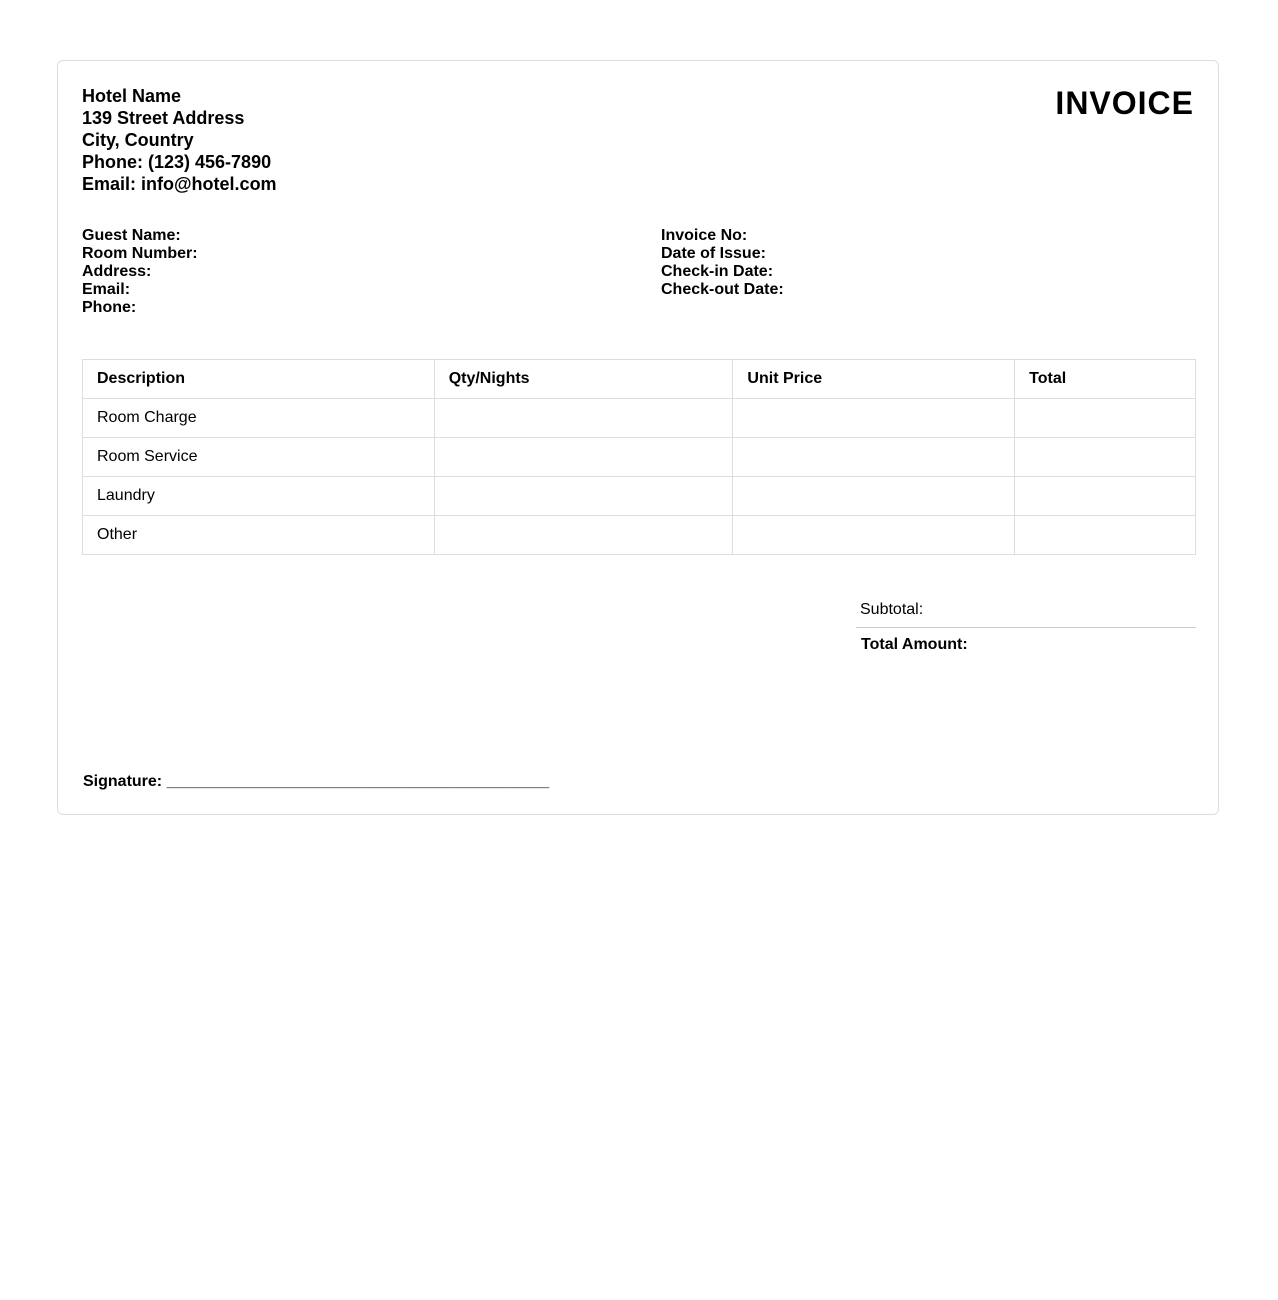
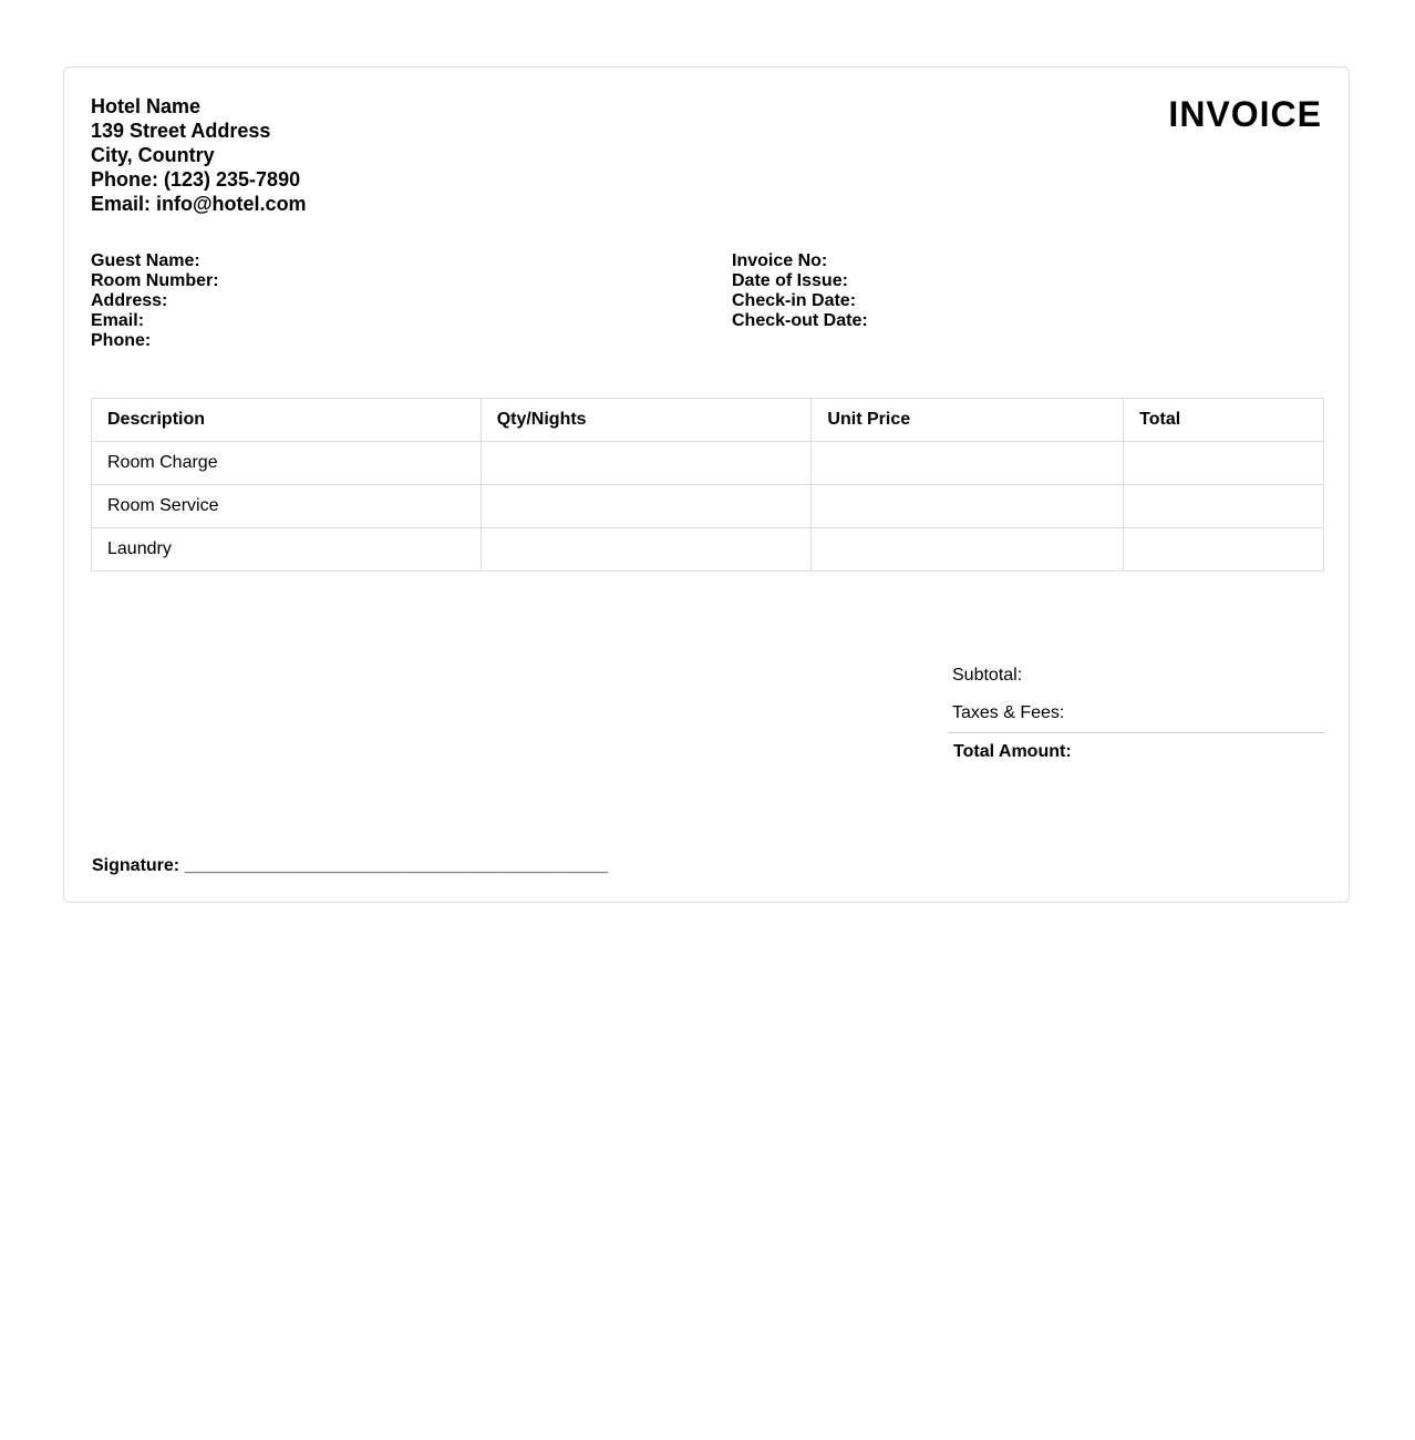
  Hotel Name
  139 Street Address
  City, Country
- Phone: (123) 456-7890
+ Phone: (123) 235-7890
  Email: info@hotel.com
  INVOICE
  Guest Name:
  Room Number:
  Address:
  Email:
  Phone:
  Invoice No:
  Date of Issue:
  Check-in Date:
  Check-out Date:
  Description	Qty/Nights	Unit Price	Total
  Room Charge
  Room Service
  Laundry
- Other
  Subtotal:
+ Taxes & Fees:
  Total Amount:
  Signature: ___________________________________________
